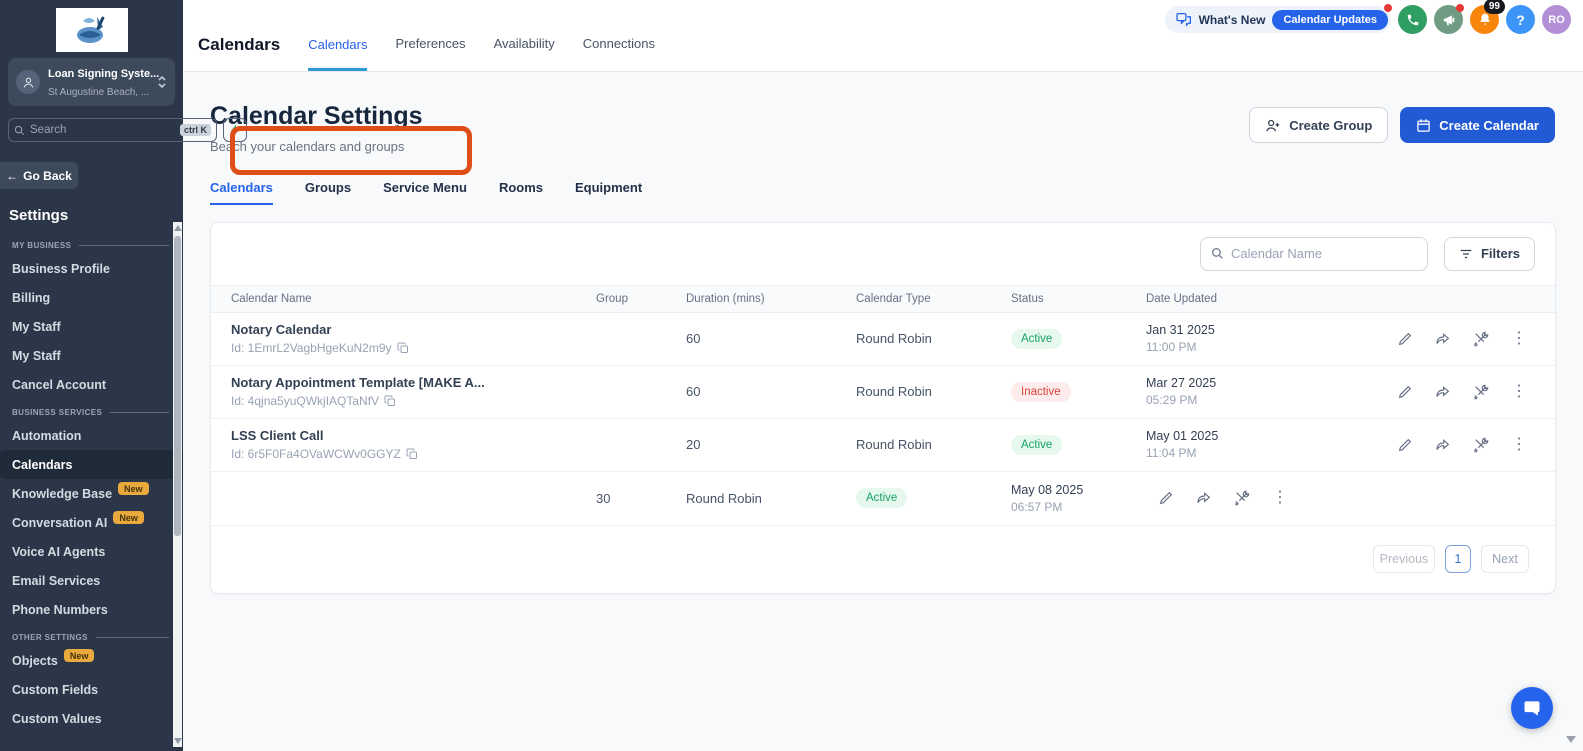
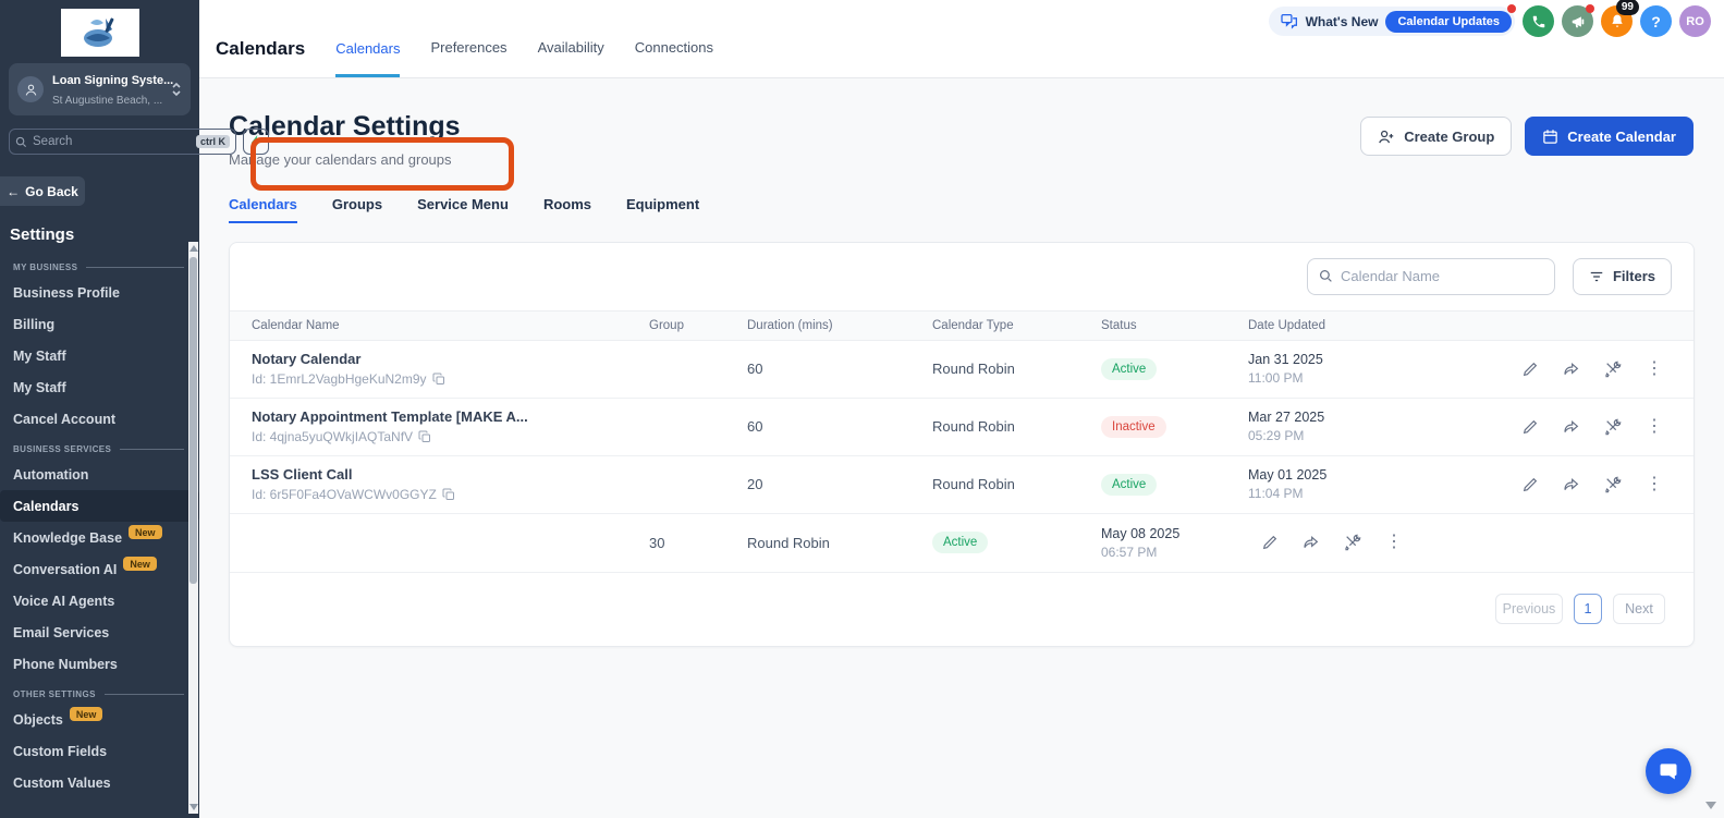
  Loan Signing Syste... St Augustine Beach, ...
  Search
  ctrl K
  ←
  Go Back
  Settings
  MY BUSINESS
  Business Profile
  Billing
  My Staff
  My Staff
  Cancel Account
  BUSINESS SERVICES
  Automation
  Calendars
  Knowledge Base
  New
  Conversation AI
  New
  Voice AI Agents
  Email Services
  Phone Numbers
  OTHER SETTINGS
  Objects
  New
  Custom Fields
  Custom Values
  Calendars
  Calendars
  Preferences
  Availability
  Connections
  What's New
  Calendar Updates
  99
  ?
  RO
  Calendar Settings
- Beach your calendars and groups
+ Manage your calendars and groups
  Create Group
  Create Calendar
  Calendars
  Groups
  Service Menu
  Rooms
  Equipment
  Calendar Name
  Filters
  Calendar Name
  Group
  Duration (mins)
  Calendar Type
  Status
  Date Updated
  Notary Calendar
  Id: 1EmrL2VagbHgeKuN2m9y
  60
  Round Robin
  Active
  Jan 31 2025
  11:00 PM
  ⋮
  Notary Appointment Template [MAKE A...
  Id: 4qjna5yuQWkjIAQTaNfV
  60
  Round Robin
  Inactive
  Mar 27 2025
  05:29 PM
  ⋮
  LSS Client Call
  Id: 6r5F0Fa4OVaWCWv0GGYZ
  20
  Round Robin
  Active
  May 01 2025
  11:04 PM
  ⋮
  30
  Round Robin
  Active
  May 08 2025
  06:57 PM
  ⋮
  Previous
  1
  Next
